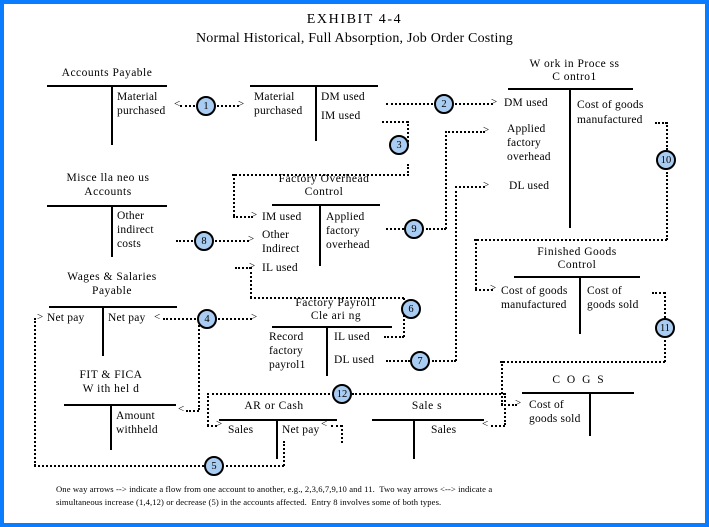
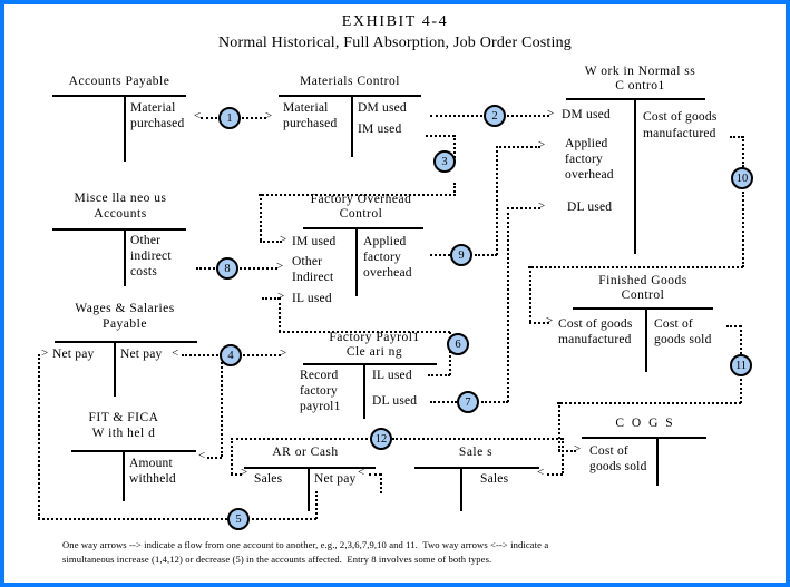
  EXHIBIT 4-4
  Normal Historical, Full Absorption, Job Order Costing
  Accounts Payable
  Material
  purchased
+ Materials Control
  Material
  purchased
  DM used
  IM used
- W ork in Proce ss
+ W ork in Normal ss
  C ontro1
  DM used
  Applied
  factory
  overhead
  DL used
  Cost of goods
  manufactured
  Misce lla neo us
  Accounts
  Other
  indirect
  costs
  Factory Overhead
  Control
  IM used
  Other
  Indirect
  IL used
  Applied
  factory
  overhead
  Finished Goods
  Control
  Cost of goods
  manufactured
  Cost of
  goods sold
  Wages & Salaries
  Payable
  Net pay
  Net pay
  Factory Payrol1
  Cle ari ng
  Record
  factory
  payrol1
  IL used
  DL used
  FIT & FICA
  W ith hel d
  Amount
  withheld
  AR or Cash
  Sales
  Net pay
  Sale s
  Sales
  C O G S
  Cost of
  goods sold
  <
  >
  1
  >
  2
  >
  3
  >
  8
  >
  9
  >
  10
  >
  11
  <
  >
  4
  >
  5
  <
  >
  6
  >
  7
  >
  <
  12
  <
  One way arrows --> indicate a flow from one account to another, e.g., 2,3,6,7,9,10 and 11. Two way arrows <--> indicate a
  simultaneous increase (1,4,12) or decrease (5) in the accounts affected. Entry 8 involves some of both types.
